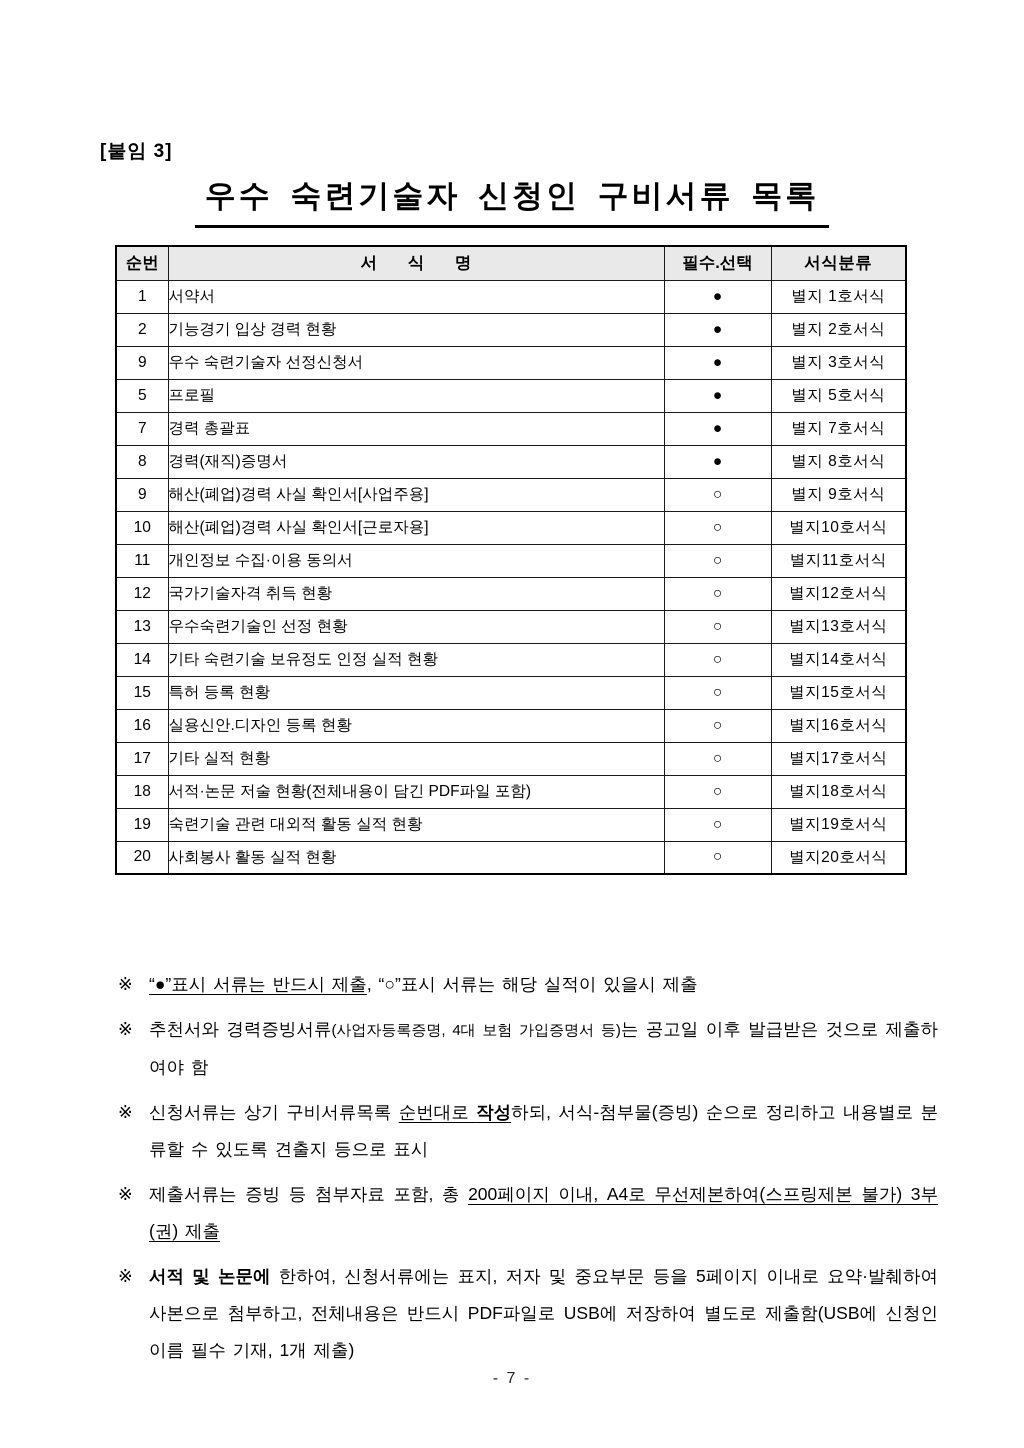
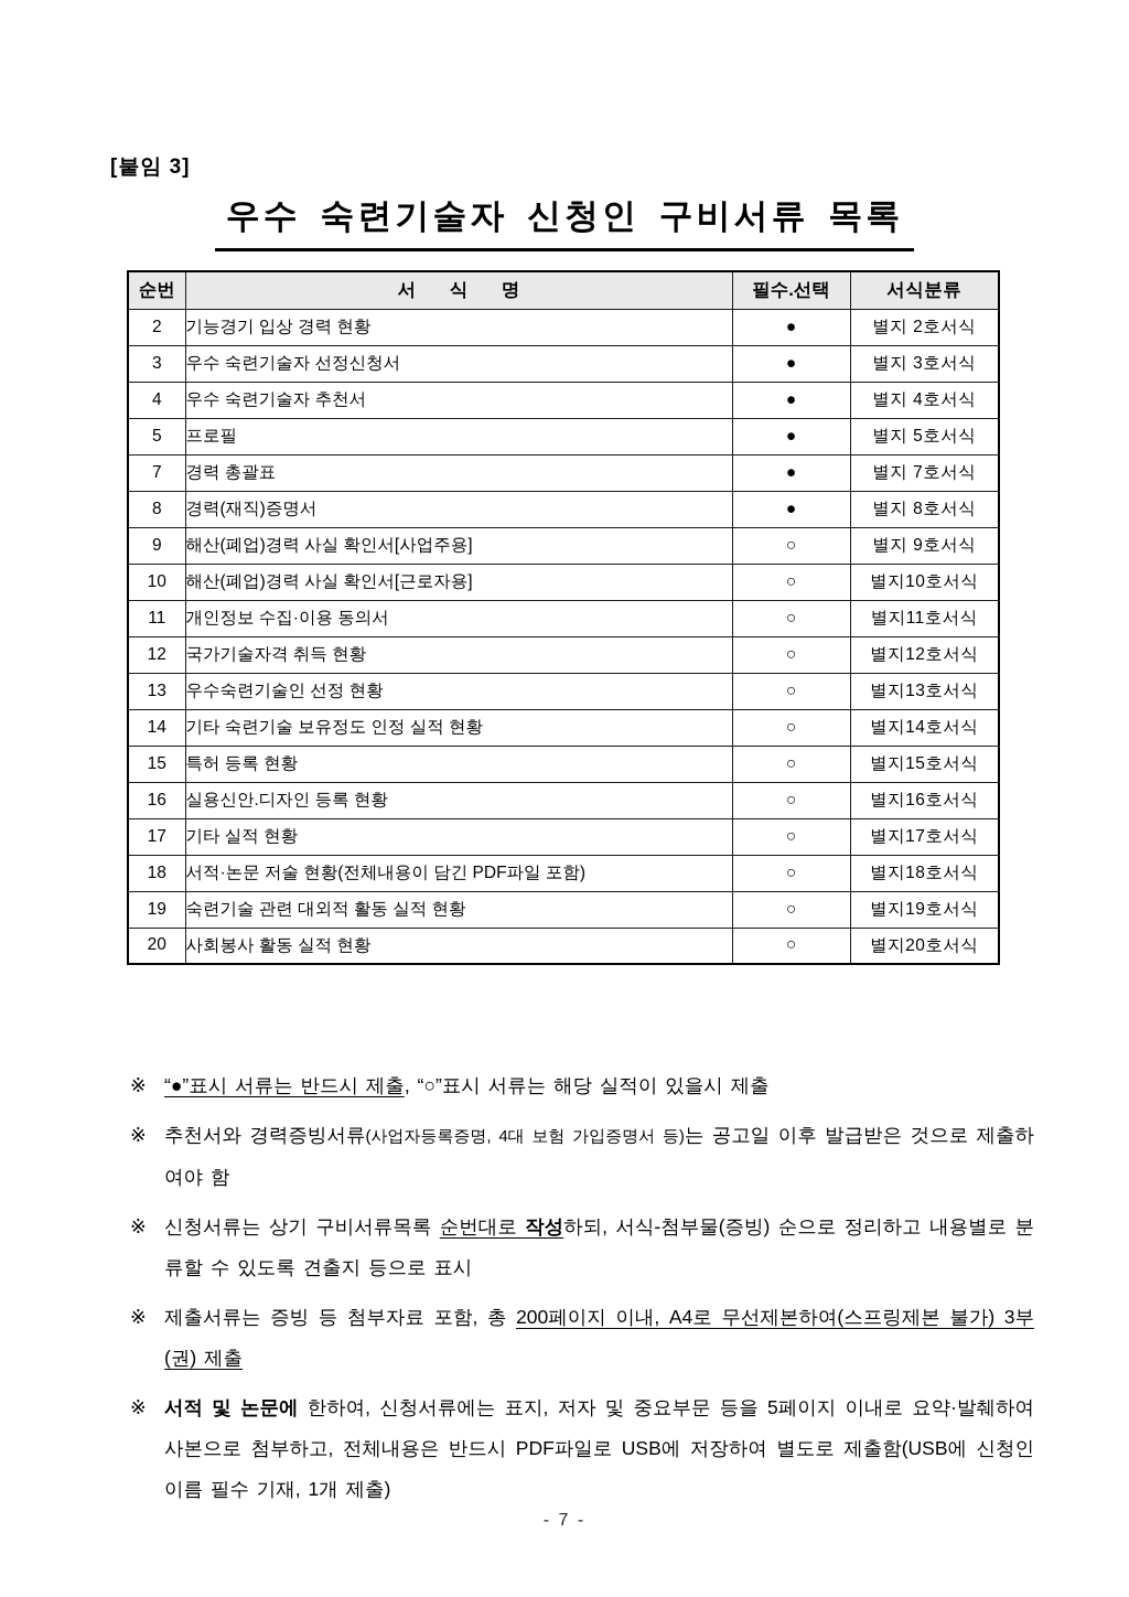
  [붙임 3]
  우수 숙련기술자 신청인 구비서류 목록
  순번	서 식 명	필수.선택	서식분류
- 1	서약서	●	별지 1호서식
  2	기능경기 입상 경력 현황	●	별지 2호서식
- 9	우수 숙련기술자 선정신청서	●	별지 3호서식
+ 3	우수 숙련기술자 선정신청서	●	별지 3호서식
+ 4	우수 숙련기술자 추천서	●	별지 4호서식
  5	프로필	●	별지 5호서식
  7	경력 총괄표	●	별지 7호서식
  8	경력(재직)증명서	●	별지 8호서식
  9	해산(폐업)경력 사실 확인서[사업주용]	○	별지 9호서식
  10	해산(폐업)경력 사실 확인서[근로자용]	○	별지10호서식
  11	개인정보 수집·이용 동의서	○	별지11호서식
  12	국가기술자격 취득 현황	○	별지12호서식
  13	우수숙련기술인 선정 현황	○	별지13호서식
  14	기타 숙련기술 보유정도 인정 실적 현황	○	별지14호서식
  15	특허 등록 현황	○	별지15호서식
  16	실용신안.디자인 등록 현황	○	별지16호서식
  17	기타 실적 현황	○	별지17호서식
  18	서적·논문 저술 현황(전체내용이 담긴 PDF파일 포함)	○	별지18호서식
  19	숙련기술 관련 대외적 활동 실적 현황	○	별지19호서식
  20	사회봉사 활동 실적 현황	○	별지20호서식
  ※
  “●”표시 서류는 반드시 제출, “○”표시 서류는 해당 실적이 있을시 제출
  ※
  추천서와 경력증빙서류(사업자등록증명, 4대 보험 가입증명서 등)는 공고일 이후 발급받은 것으로 제출하여야 함
  ※
  신청서류는 상기 구비서류목록 순번대로 작성하되, 서식-첨부물(증빙) 순으로 정리하고 내용별로 분류할 수 있도록 견출지 등으로 표시
  ※
  제출서류는 증빙 등 첨부자료 포함, 총 200페이지 이내, A4로 무선제본하여(스프링제본 불가) 3부(권) 제출
  ※
  서적 및 논문에 한하여, 신청서류에는 표지, 저자 및 중요부문 등을 5페이지 이내로 요약·발췌하여 사본으로 첨부하고, 전체내용은 반드시 PDF파일로 USB에 저장하여 별도로 제출함(USB에 신청인 이름 필수 기재, 1개 제출)
  - 7 -
